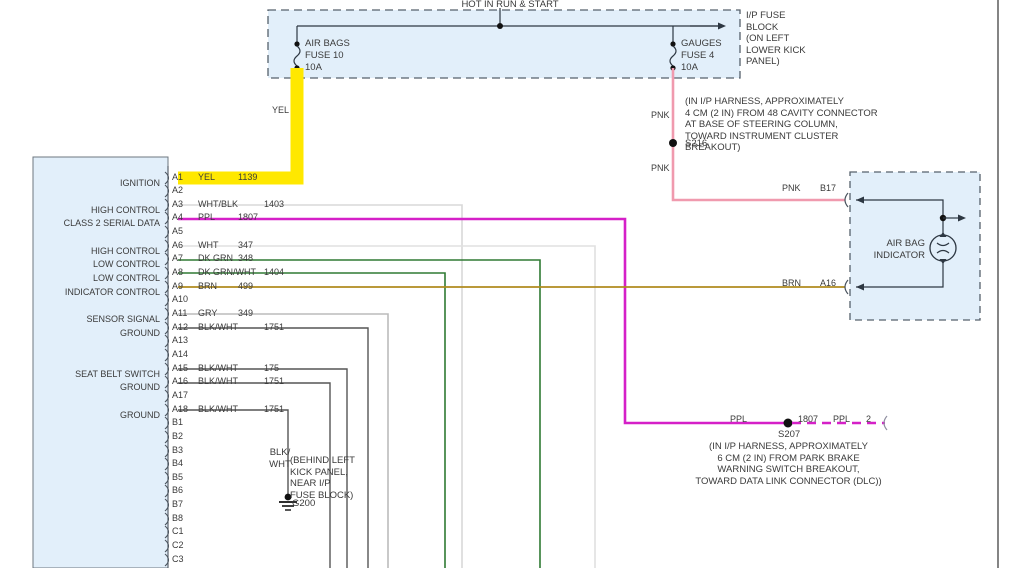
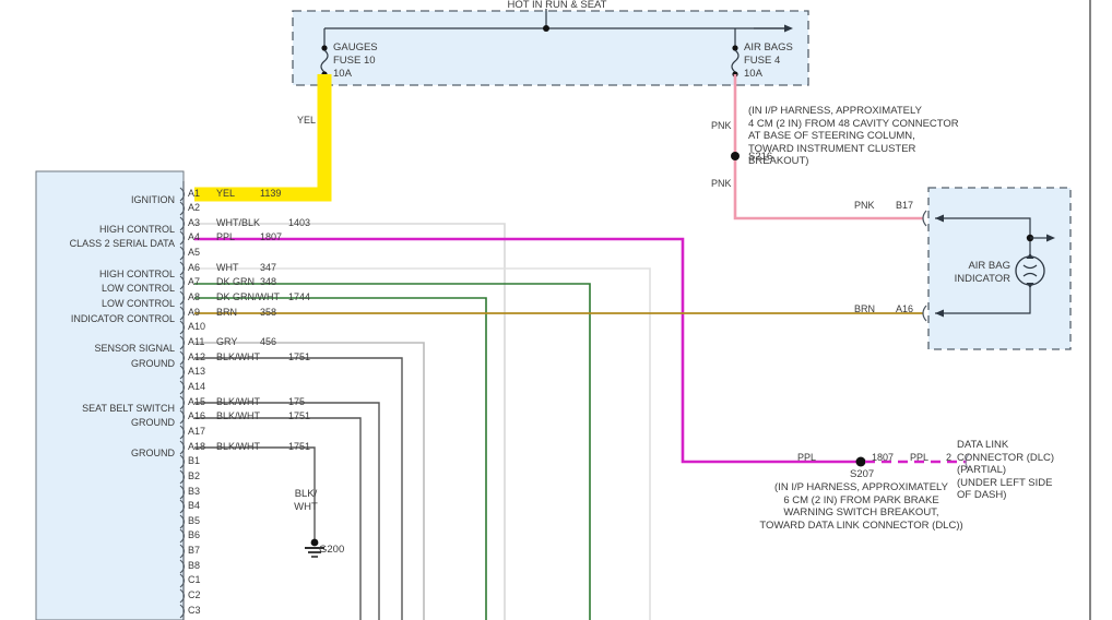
- HOT IN RUN & START
+ HOT IN RUN & SEAT
- I/P FUSE
- BLOCK
- (ON LEFT
- LOWER KICK
- PANEL)
- AIR BAGS
+ GAUGES
  FUSE 10
  10A
- GAUGES
+ AIR BAGS
  FUSE 4
  10A
  YEL
  (IN I/P HARNESS, APPROXIMATELY
  4 CM (2 IN) FROM 48 CAVITY CONNECTOR
  AT BASE OF STEERING COLUMN,
  TOWARD INSTRUMENT CLUSTER
  BREAKOUT)
  S216
  PNK
  PNK
  PNK
  B17
  BRN
  A16
  AIR BAG
  INDICATOR
  PPL
  1807
  PPL
  2
  S207
  (IN I/P HARNESS, APPROXIMATELY
  6 CM (2 IN) FROM PARK BRAKE
  WARNING SWITCH BREAKOUT,
  TOWARD DATA LINK CONNECTOR (DLC))
+ DATA LINK
+ CONNECTOR (DLC)
+ (PARTIAL)
+ (UNDER LEFT SIDE
+ OF DASH)
  BLK/
  WHT
- (BEHIND LEFT
- KICK PANEL,
- NEAR I/P
- FUSE BLOCK)
  G200
  A1
  YEL
  1139
  IGNITION
  A2
  A3
  WHT/BLK
  1403
  HIGH CONTROL
  A4
  PPL
  1807
  CLASS 2 SERIAL DATA
  A5
  A6
  WHT
  347
  HIGH CONTROL
  A7
  DK GRN
  348
  LOW CONTROL
  A8
  DK GRN/WHT
- 1404
+ 1744
  LOW CONTROL
  A9
  BRN
- 499
+ 358
  INDICATOR CONTROL
  A10
  A11
  GRY
- 349
+ 456
  SENSOR SIGNAL
  A12
  BLK/WHT
  1751
  GROUND
  A13
  A14
  A15
  BLK/WHT
  175
  SEAT BELT SWITCH
  A16
  BLK/WHT
  1751
  GROUND
  A17
  A18
  BLK/WHT
  1751
  GROUND
  B1
  B2
  B3
  B4
  B5
  B6
  B7
  B8
  C1
  C2
  C3
